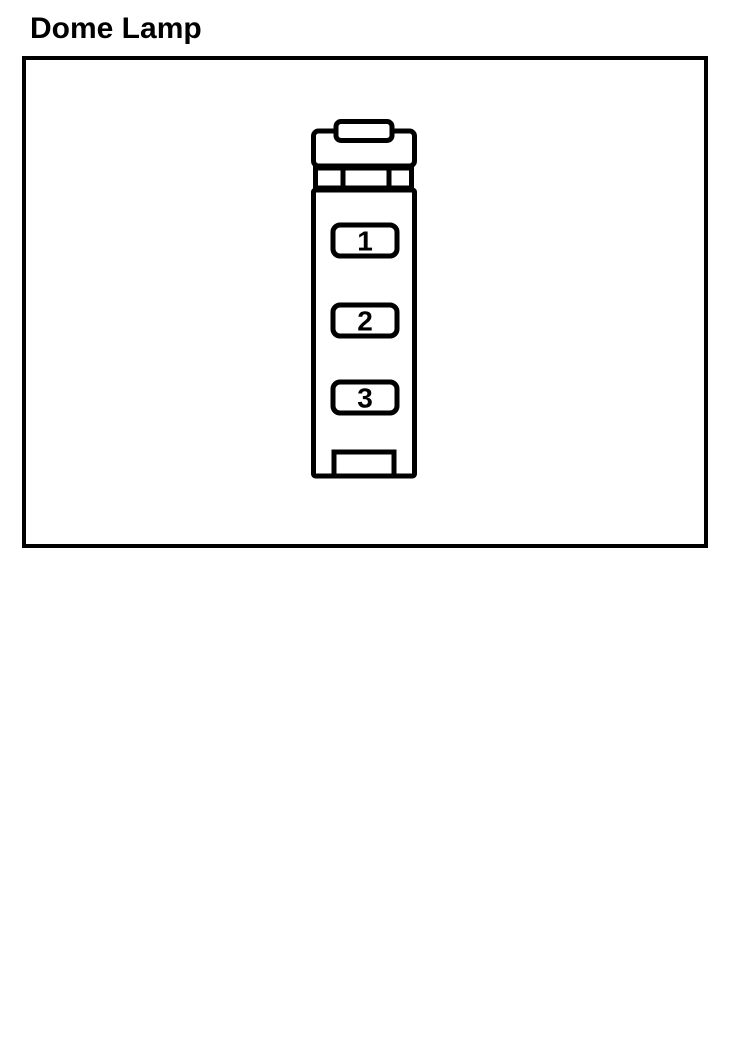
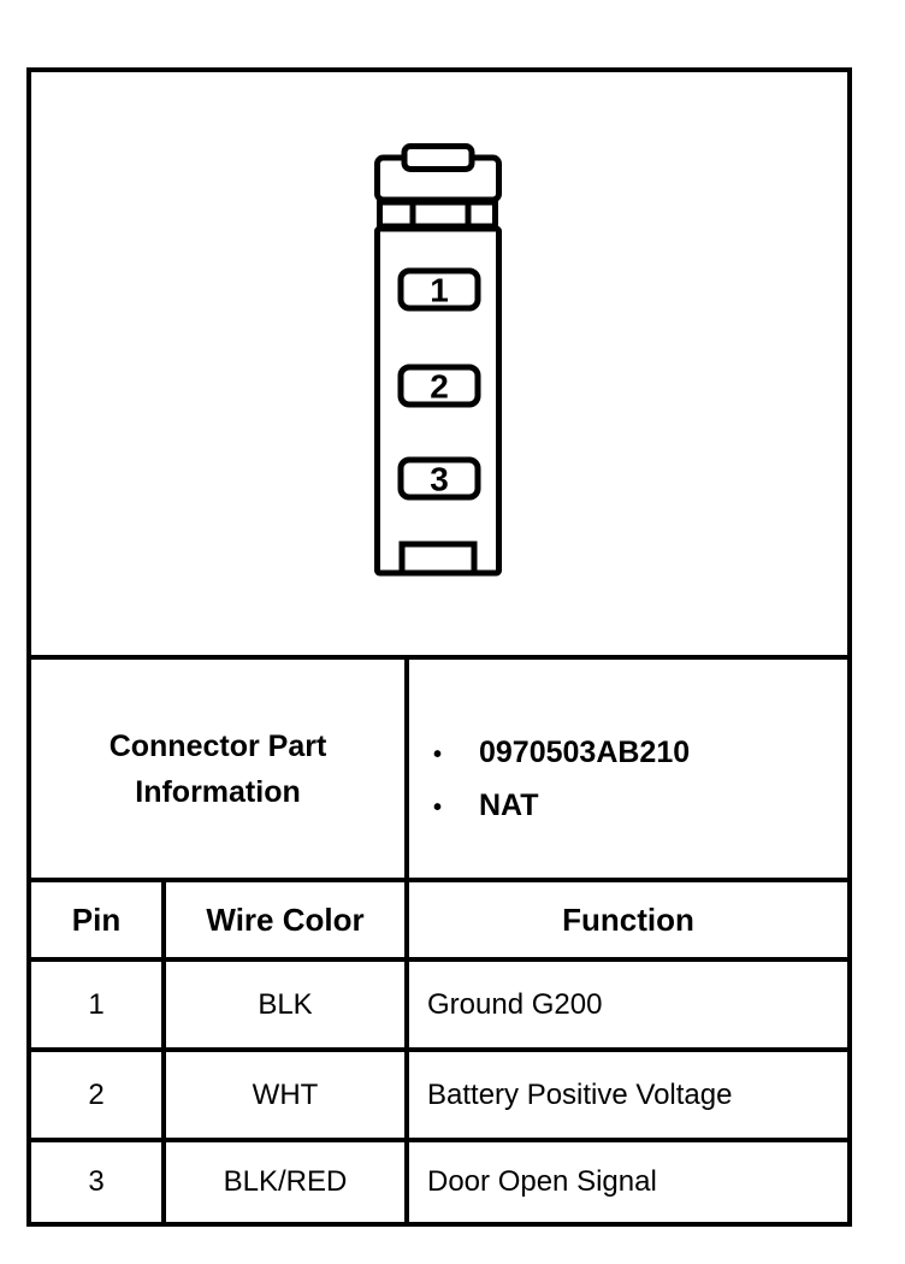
- Dome Lamp
  1 2 3
+ Connector Part Information	• 0970503AB210 • NAT
+ Pin	Wire Color	Function
+ 1	BLK	Ground G200
+ 2	WHT	Battery Positive Voltage
+ 3	BLK/RED	Door Open Signal
